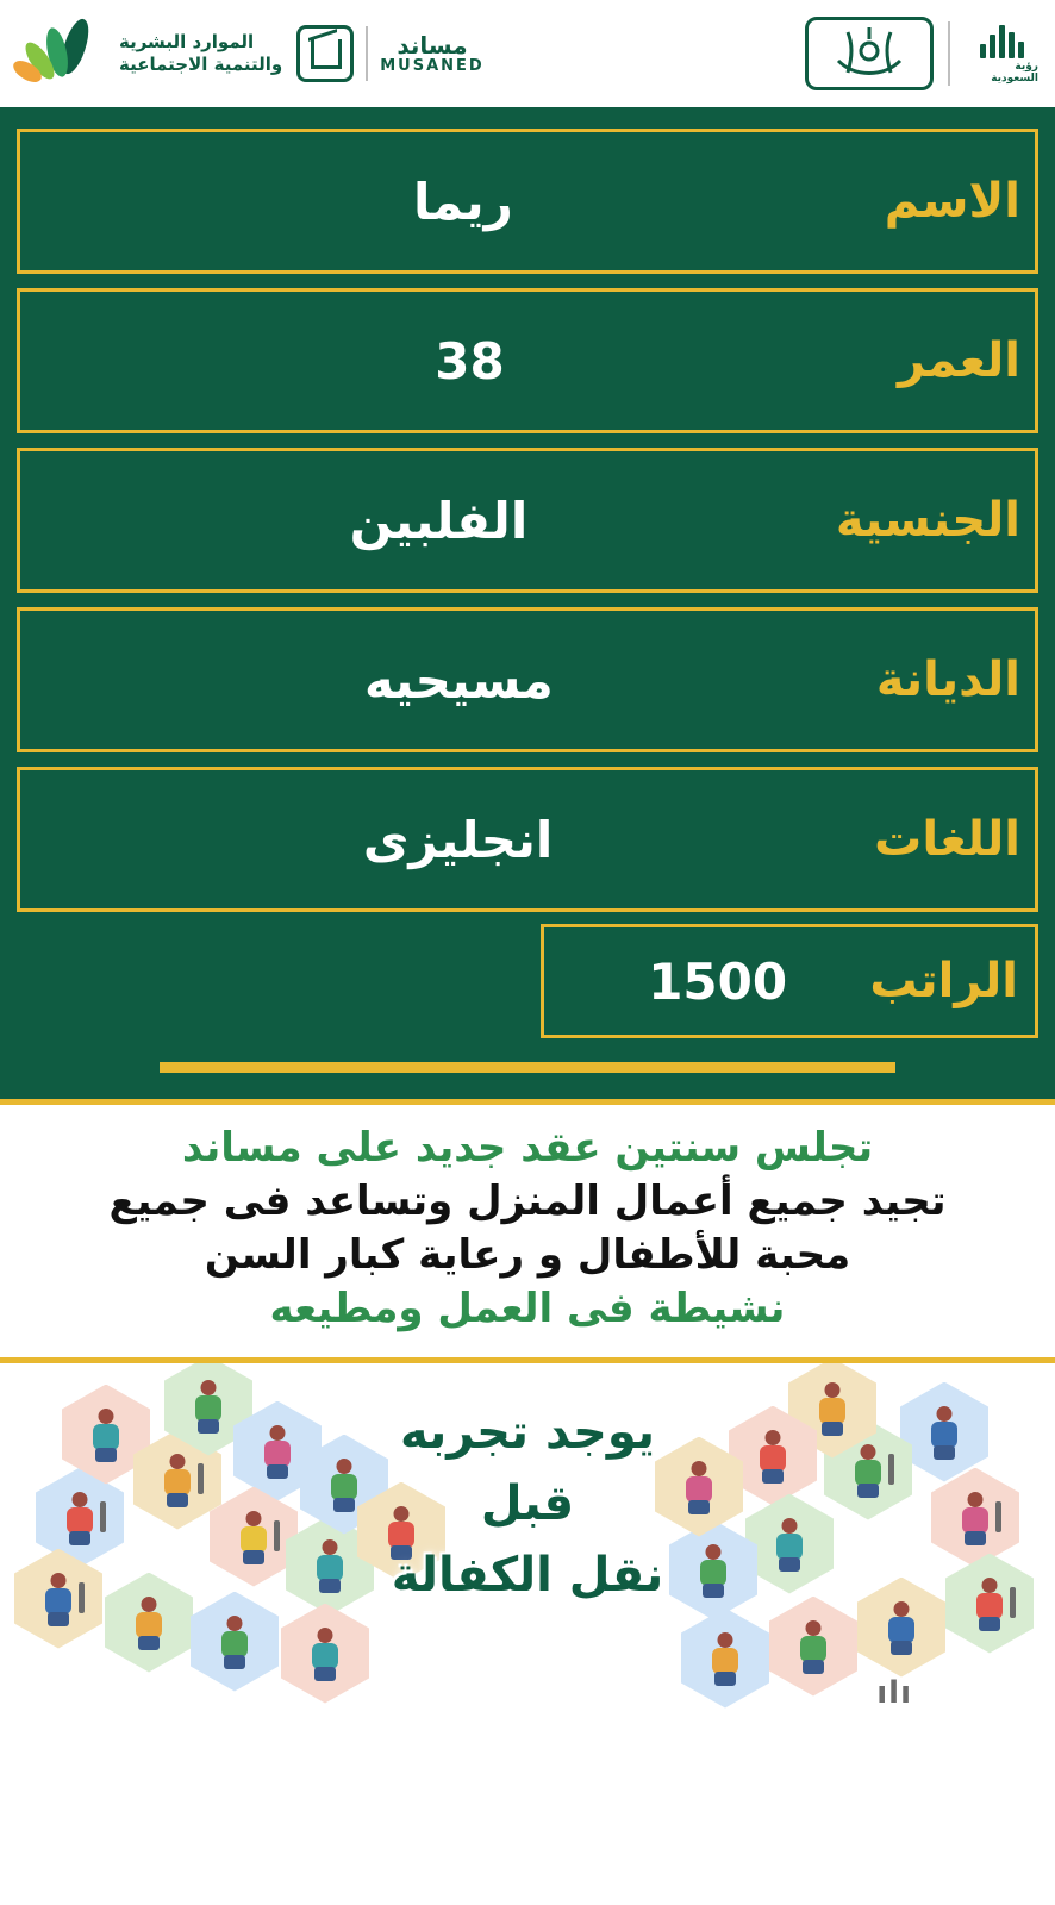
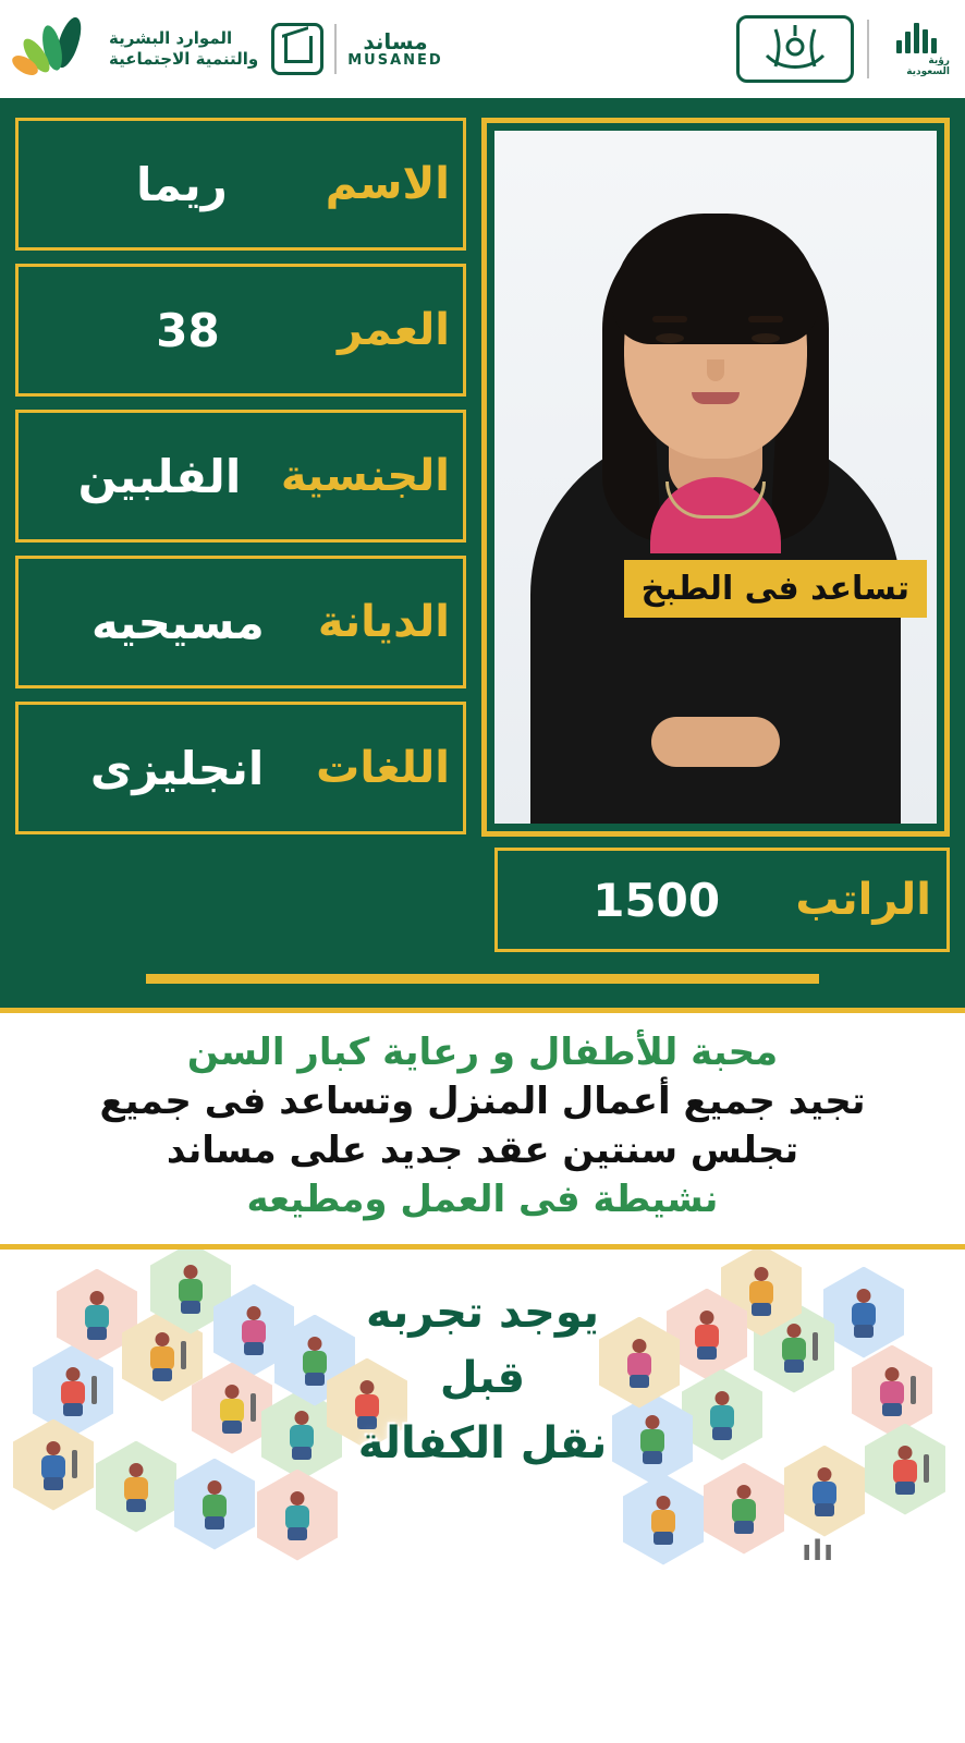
  رؤية السعودية
  مساند
  MUSANED
  الموارد البشرية
  والتنمية الاجتماعية
+ تساعد فى الطبخ
  الاسم
  ريما
  العمر
  38
  الجنسية
  الفلبين
  الديانة
  مسيحيه
  اللغات
  انجليزى
  الراتب
  1500
- تجلس سنتين عقد جديد على مساند
+ محبة للأطفال و رعاية كبار السن
  تجيد جميع أعمال المنزل وتساعد فى جميع
- محبة للأطفال و رعاية كبار السن
+ تجلس سنتين عقد جديد على مساند
  نشيطة فى العمل ومطيعه
  يوجد تجربه
  قبل
  نقل الكفالة
  ılı
